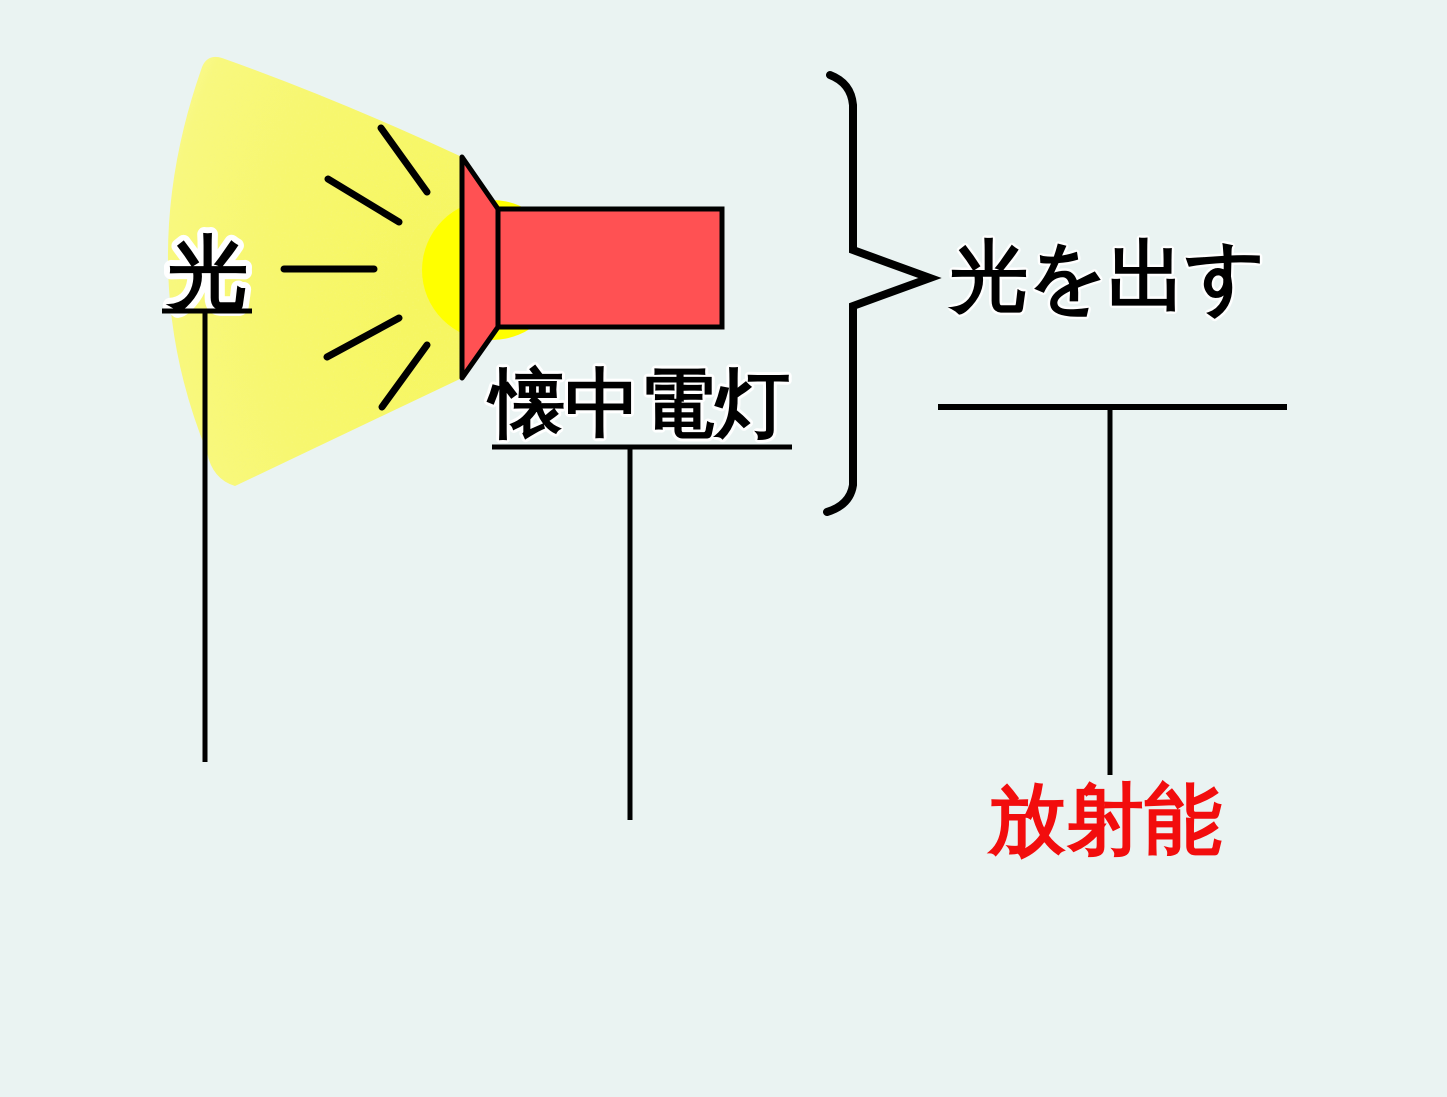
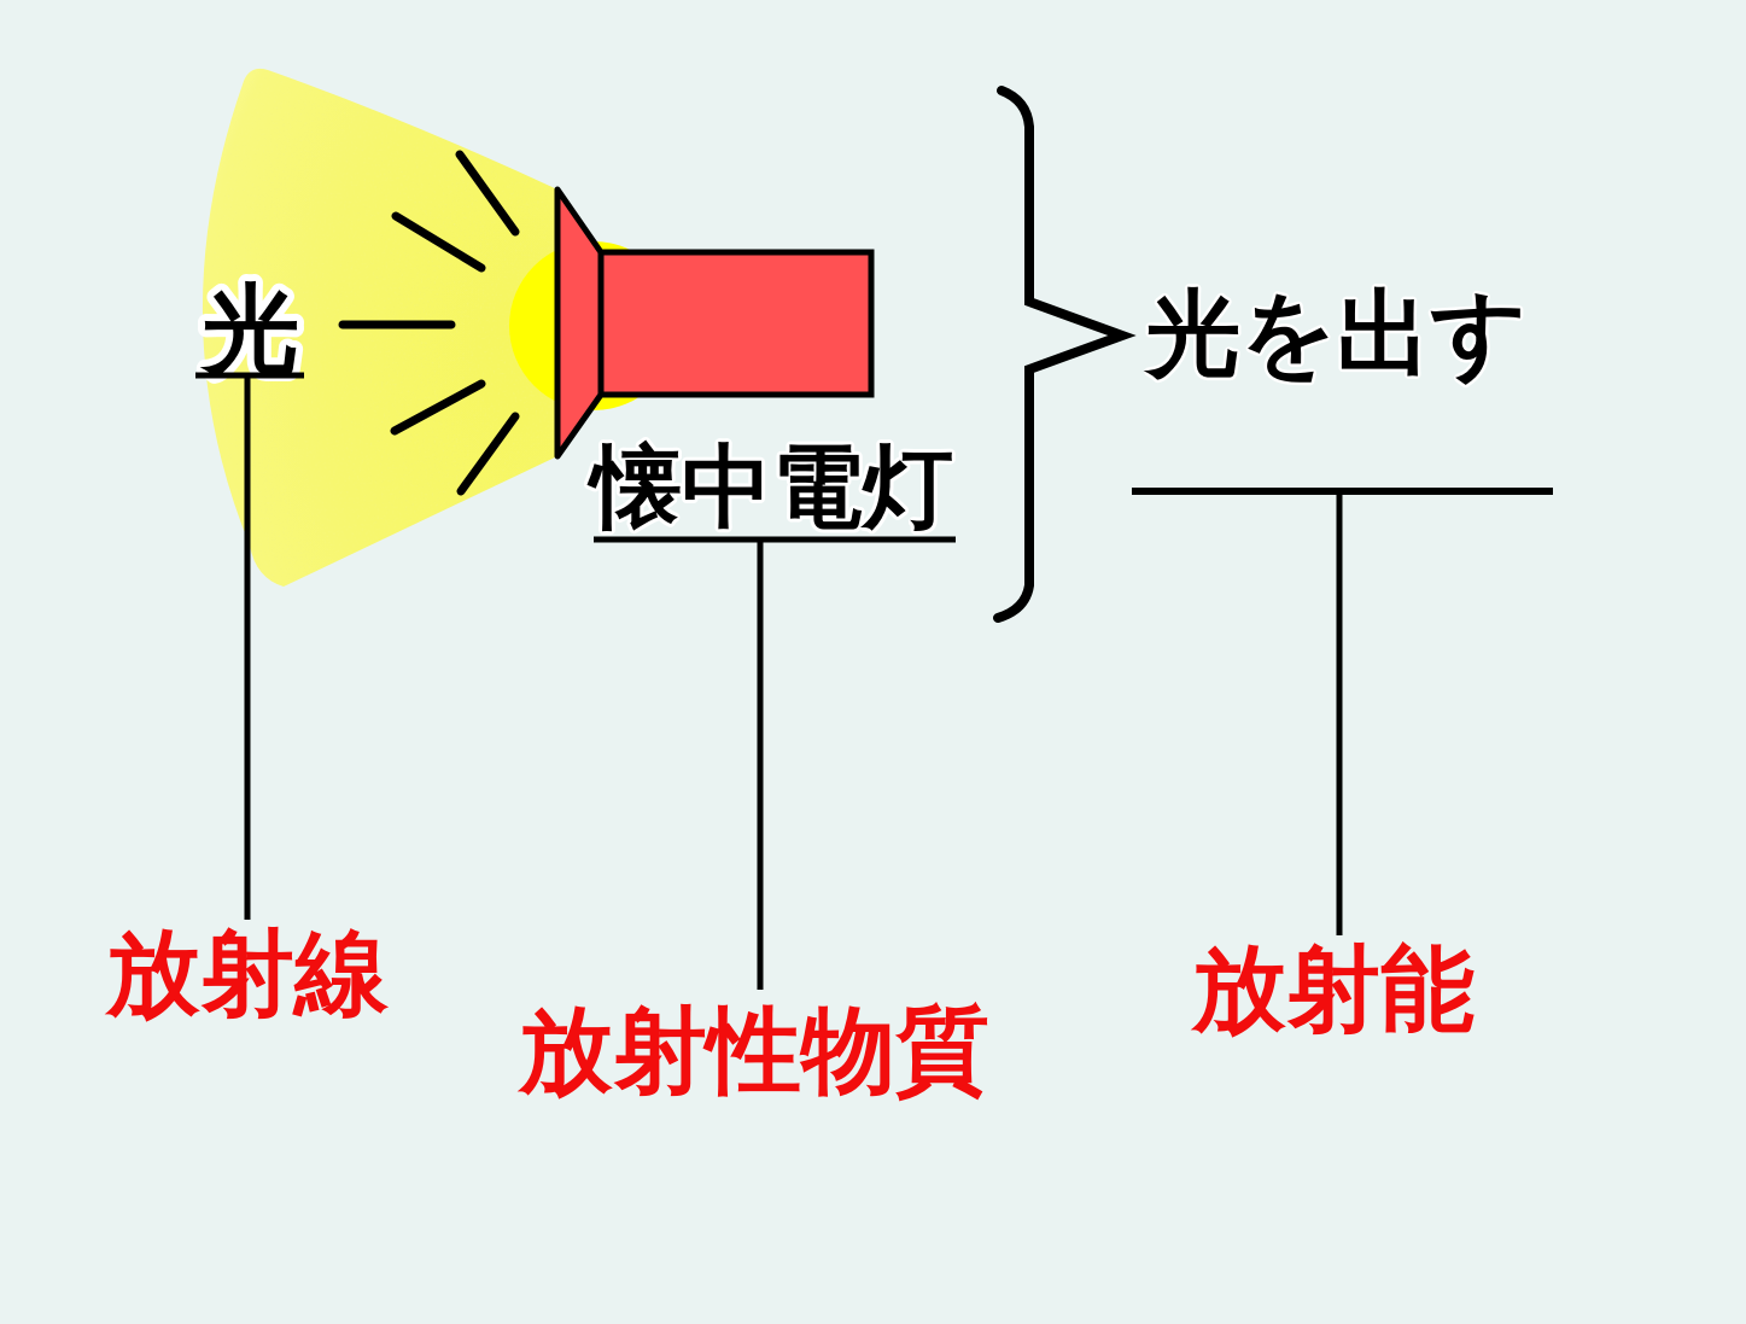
  光
  懐中電灯
  光を出す
+ 放射線
+ 放射性物質
  放射能
